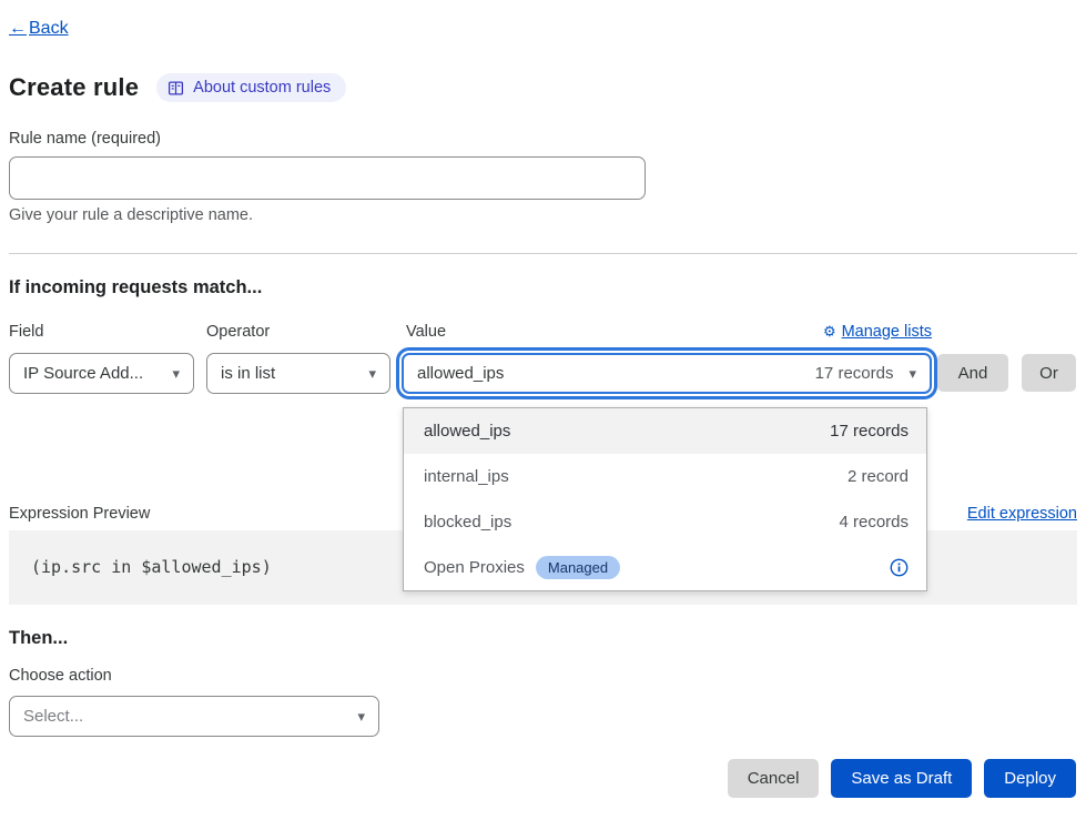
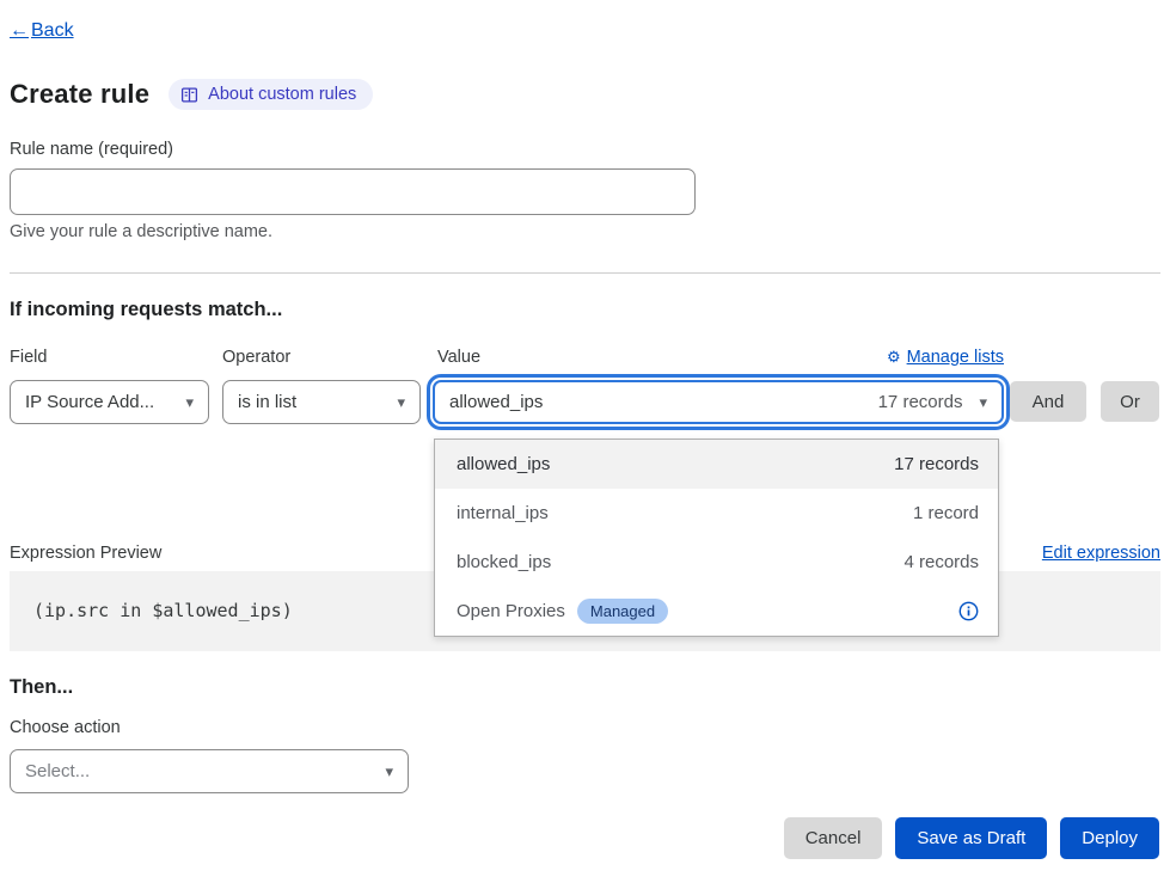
  ←Back
  Create rule
  About custom rules
  Rule name (required)
  Give your rule a descriptive name.
  If incoming requests match...
  Field
  Operator
  Value
  ⚙
  Manage lists
  IP Source Add...
  ▾
  is in list
  ▾
  allowed_ips
  17 records
  ▾
  And
  Or
  Expression Preview
  Edit expression
  (ip.src in $allowed_ips)
  allowed_ips
  17 records
  internal_ips
- 2 record
+ 1 record
  blocked_ips
  4 records
  Open Proxies
  Managed
  Then...
  Choose action
  Select...
  ▾
  Cancel
  Save as Draft
  Deploy
